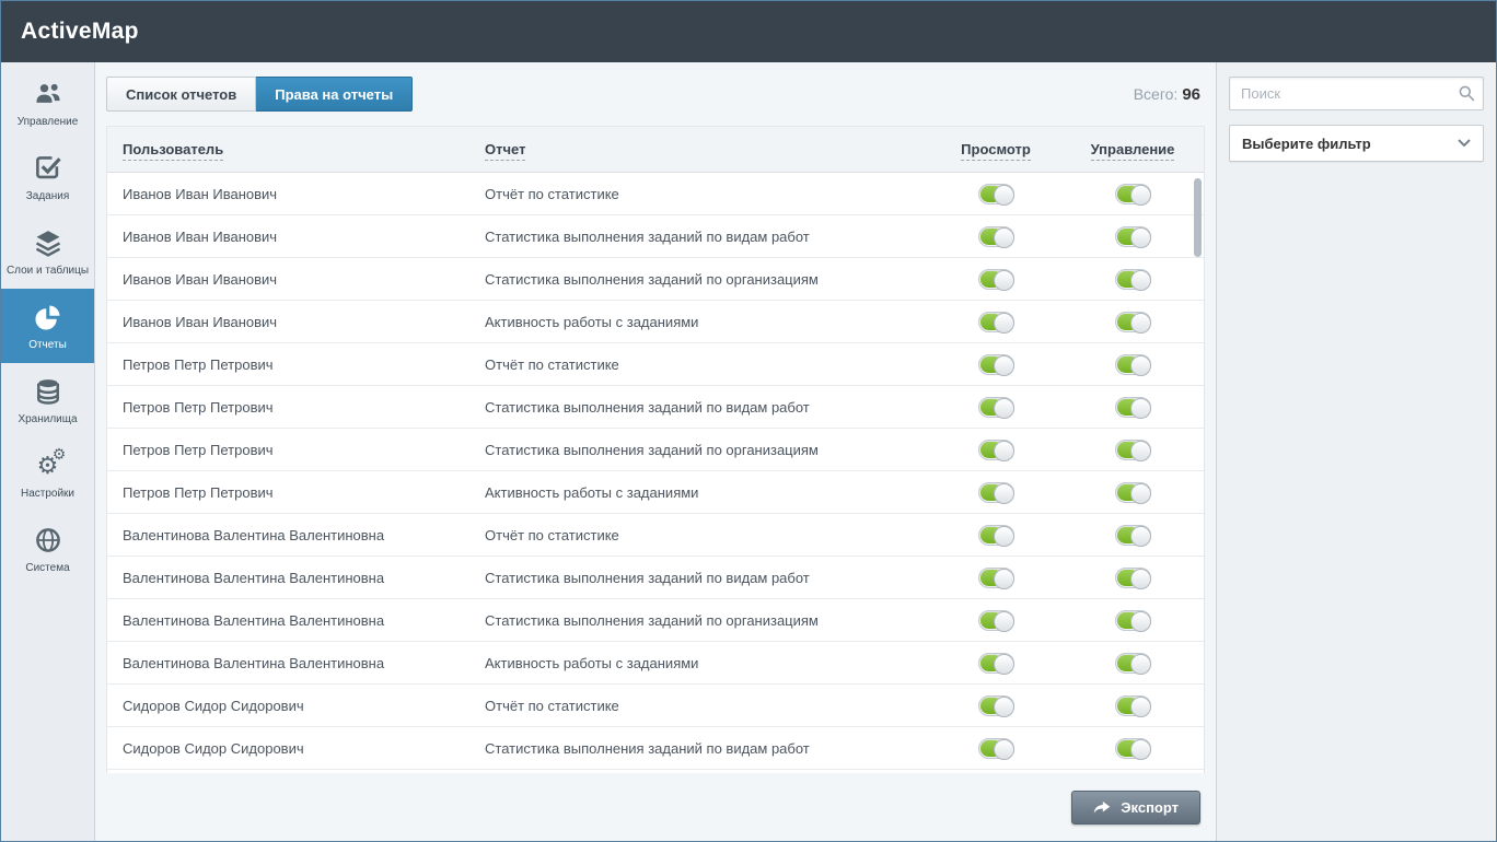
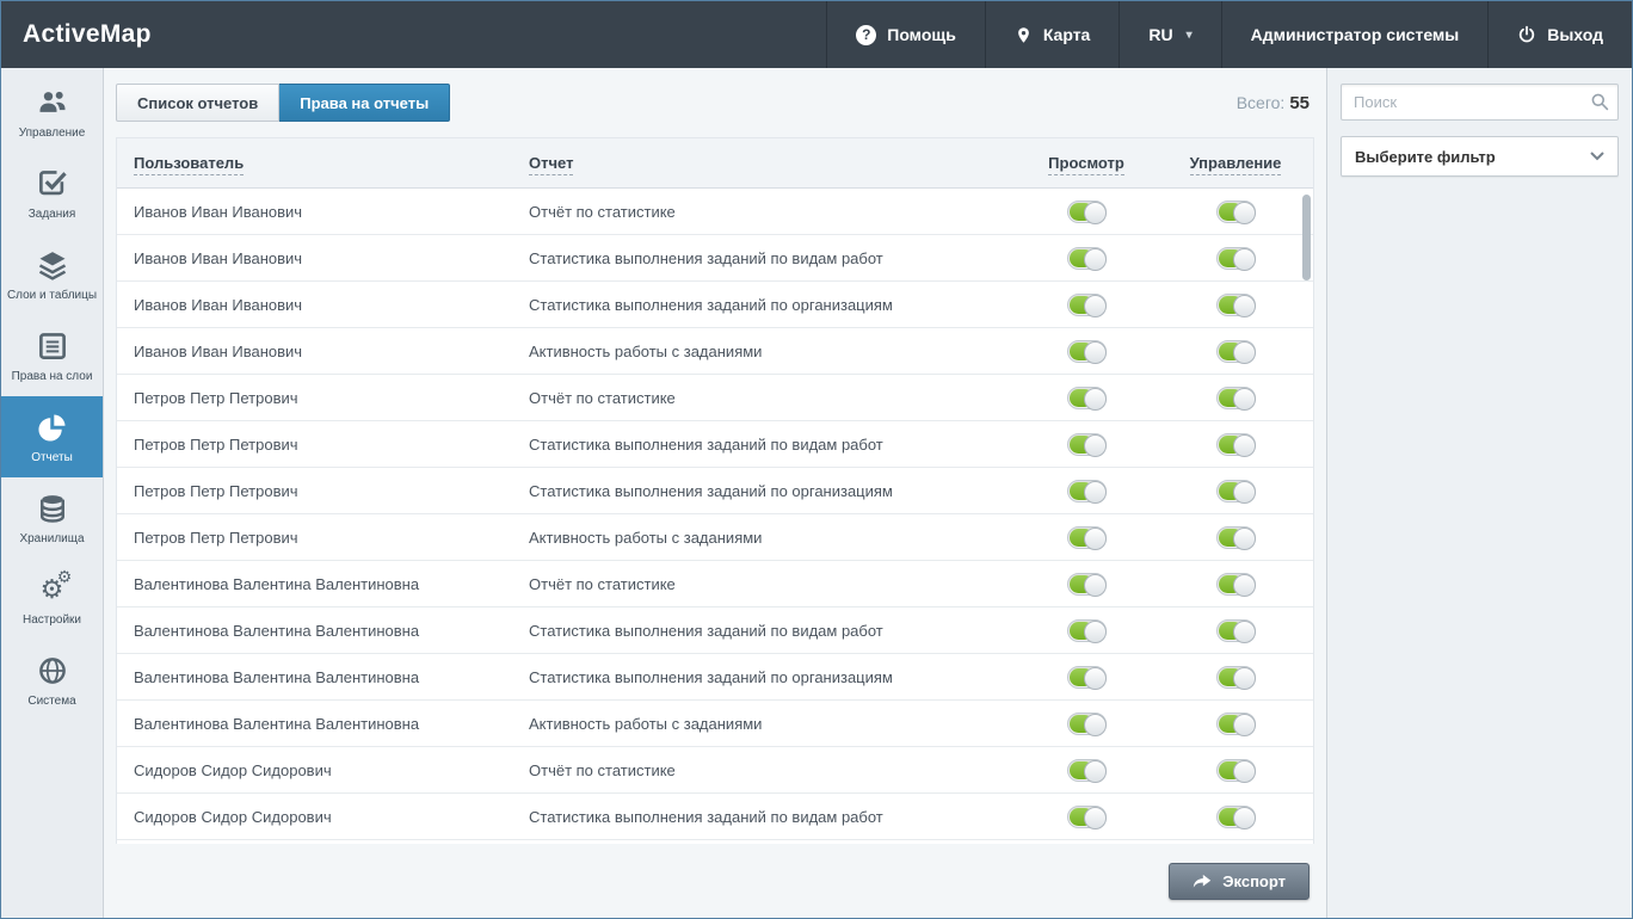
  ActiveMap
+ ?
+ Помощь
+ Карта
+ RU
+ ▾
+ Администратор системы
+ Выход
  Управление
  Задания
  Слои и таблицы
+ Права на слои
  Отчеты
  Хранилища
  ⚙
  ⚙
  Настройки
  Система
  Список отчетов
  Права на отчеты
- Всего: 96
+ Всего: 55
  Пользователь
  Отчет
  Просмотр
  Управление
  Иванов Иван Иванович
  Отчёт по статистике
  Иванов Иван Иванович
  Статистика выполнения заданий по видам работ
  Иванов Иван Иванович
  Статистика выполнения заданий по организациям
  Иванов Иван Иванович
  Активность работы с заданиями
  Петров Петр Петрович
  Отчёт по статистике
  Петров Петр Петрович
  Статистика выполнения заданий по видам работ
  Петров Петр Петрович
  Статистика выполнения заданий по организациям
  Петров Петр Петрович
  Активность работы с заданиями
  Валентинова Валентина Валентиновна
  Отчёт по статистике
  Валентинова Валентина Валентиновна
  Статистика выполнения заданий по видам работ
  Валентинова Валентина Валентиновна
  Статистика выполнения заданий по организациям
  Валентинова Валентина Валентиновна
  Активность работы с заданиями
  Сидоров Сидор Сидорович
  Отчёт по статистике
  Сидоров Сидор Сидорович
  Статистика выполнения заданий по видам работ
  Экспорт
  Поиск
  Выберите фильтр
